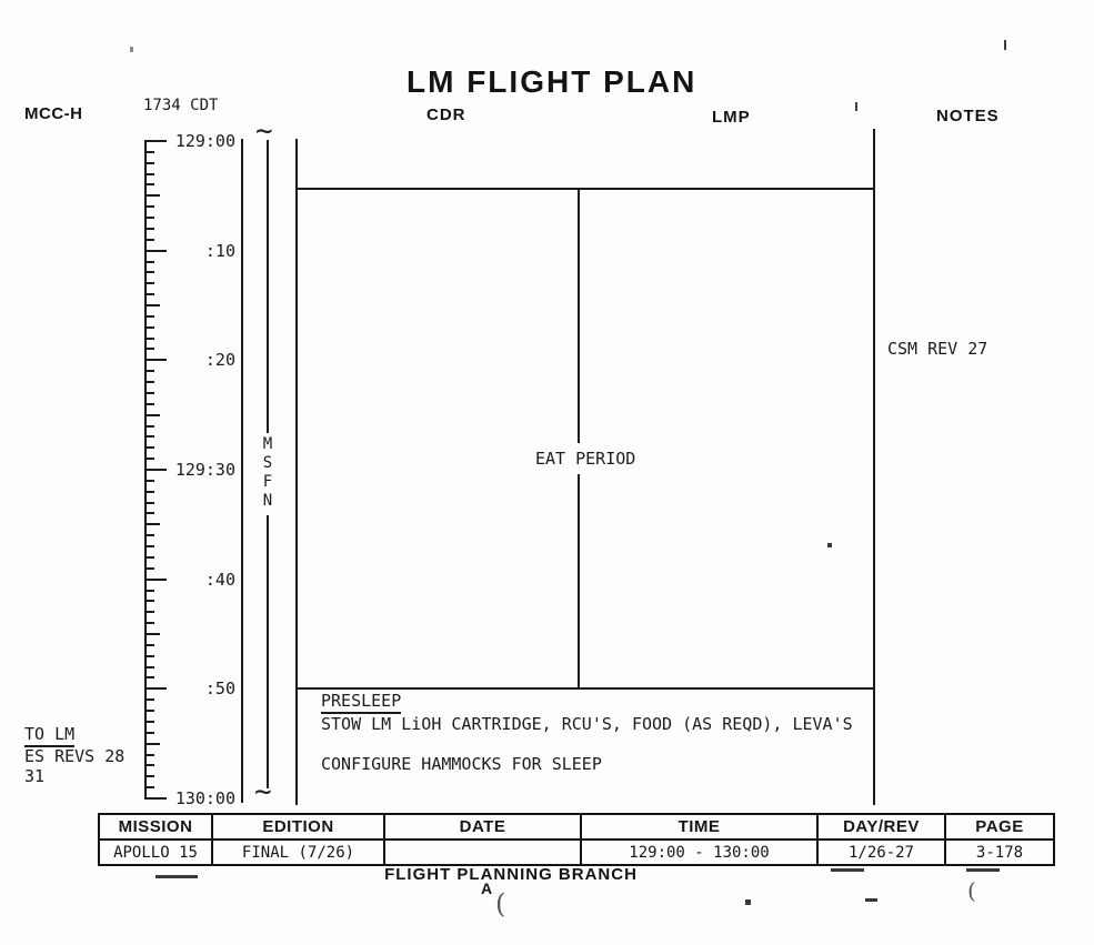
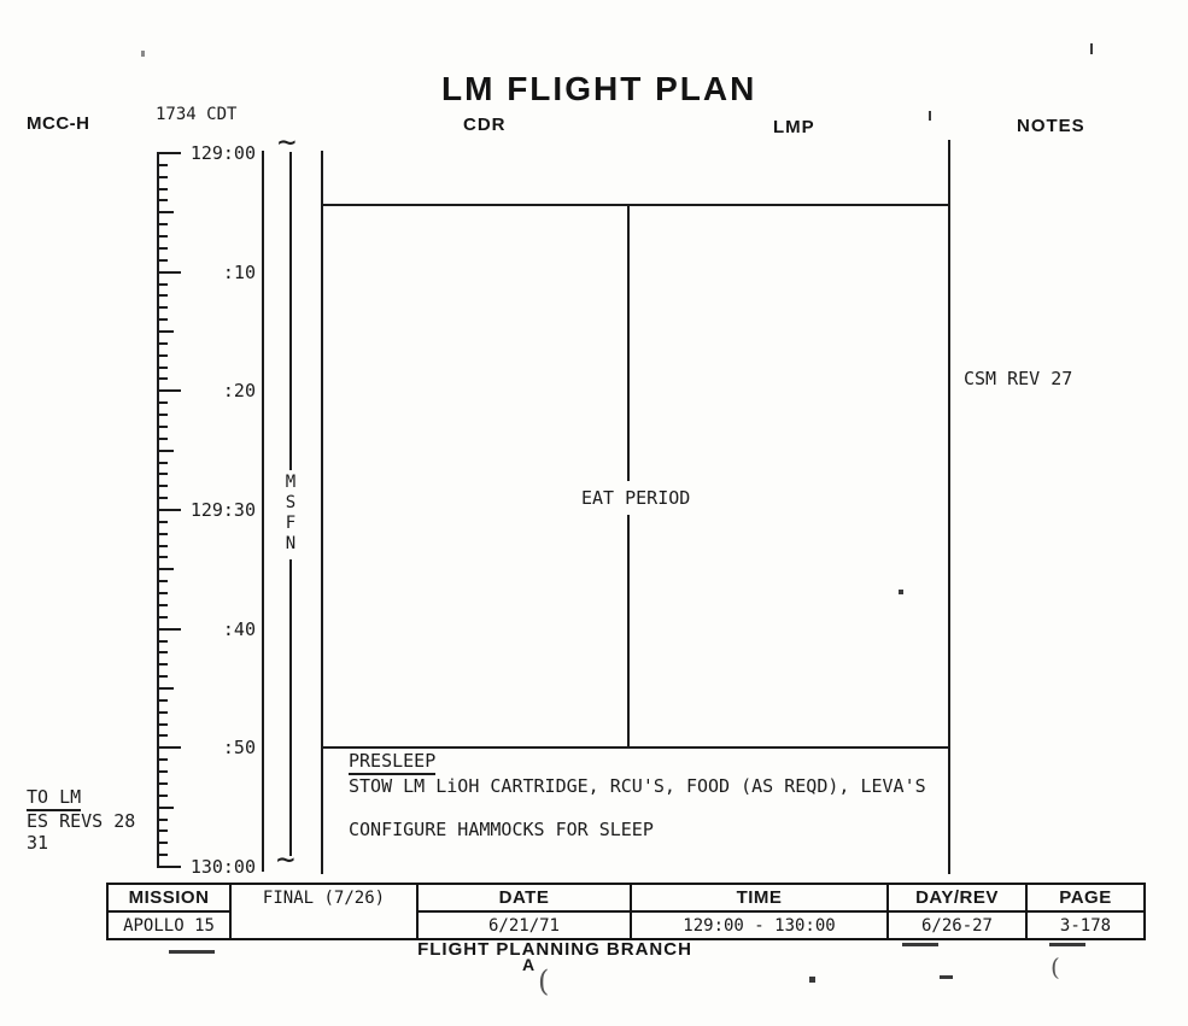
  MCC-H
  1734 CDT
  LM FLIGHT PLAN
  CDR
  LMP
  NOTES
  129:00
  :10
  :20
  129:30
  :40
  :50
  130:00
  ~
  M
  S
  F
  N
  ~
  EAT PERIOD
  CSM REV 27
  PRESLEEP
  STOW LM LiOH CARTRIDGE, RCU'S, FOOD (AS REQD), LEVA'S
  CONFIGURE HAMMOCKS FOR SLEEP
  TO LM
  ES REVS 28
  31
  MISSION
  APOLLO 15
- EDITION
  FINAL (7/26)
  DATE
+ 6/21/71
  TIME
  129:00 - 130:00
  DAY/REV
- 1/26-27
+ 6/26-27
  PAGE
  3-178
  FLIGHT PLANNING BRANCH
  A
  (
  (
